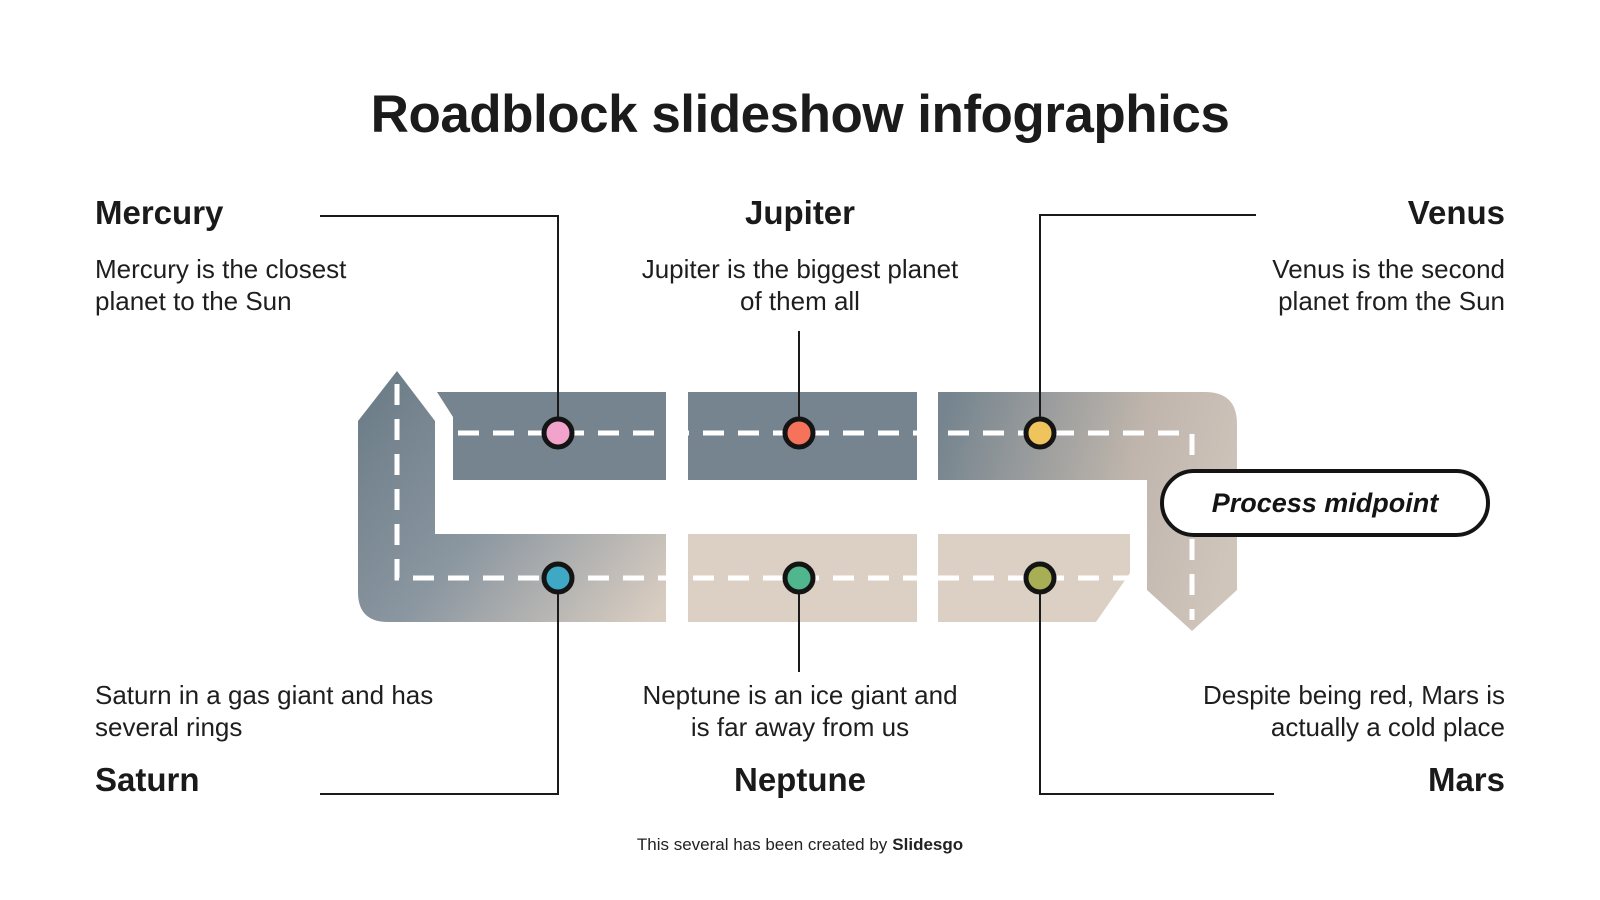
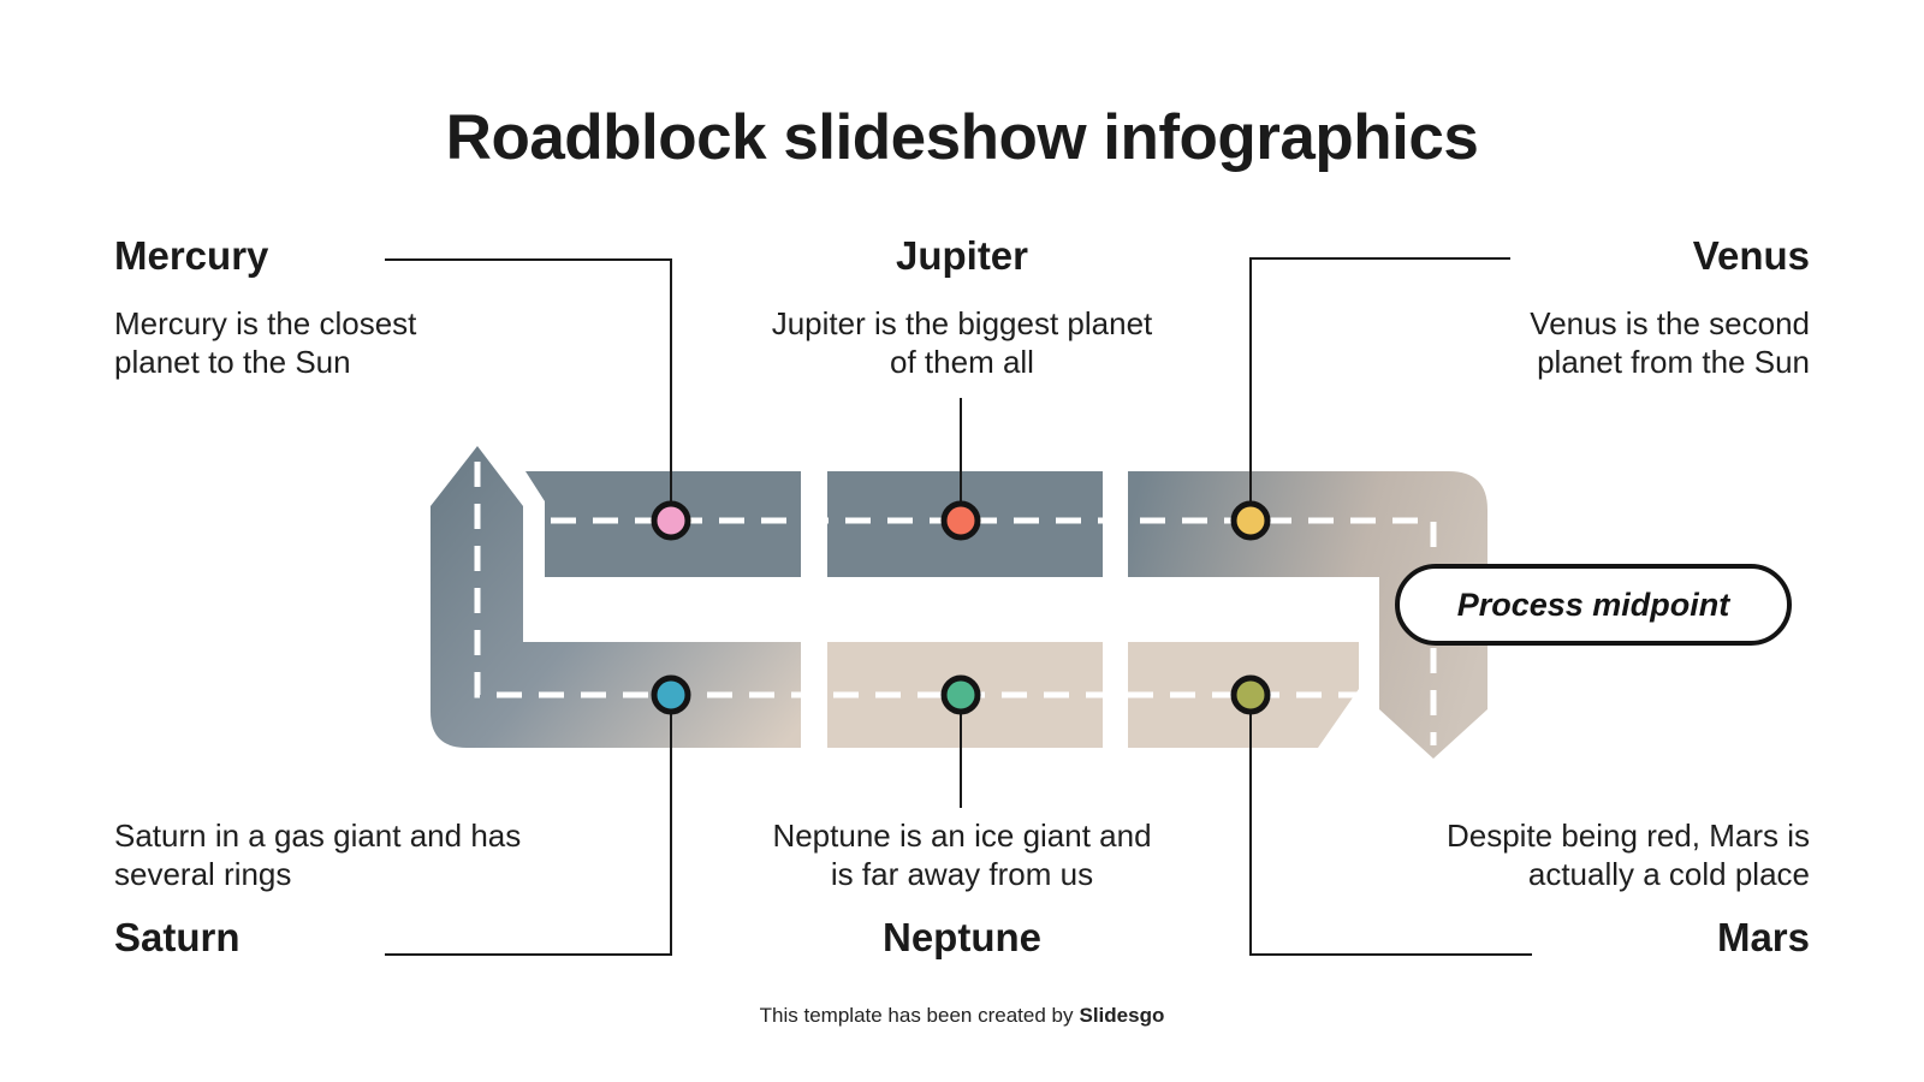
  Roadblock slideshow infographics
  Mercury
  Mercury is the closest planet to the Sun
  Jupiter
  Jupiter is the biggest planet of them all
  Venus
  Venus is the second planet from the Sun
  Saturn in a gas giant and has several rings
  Saturn
  Neptune is an ice giant and is far away from us
  Neptune
  Despite being red, Mars is actually a cold place
  Mars
  Process midpoint
- This several has been created by Slidesgo
+ This template has been created by Slidesgo
